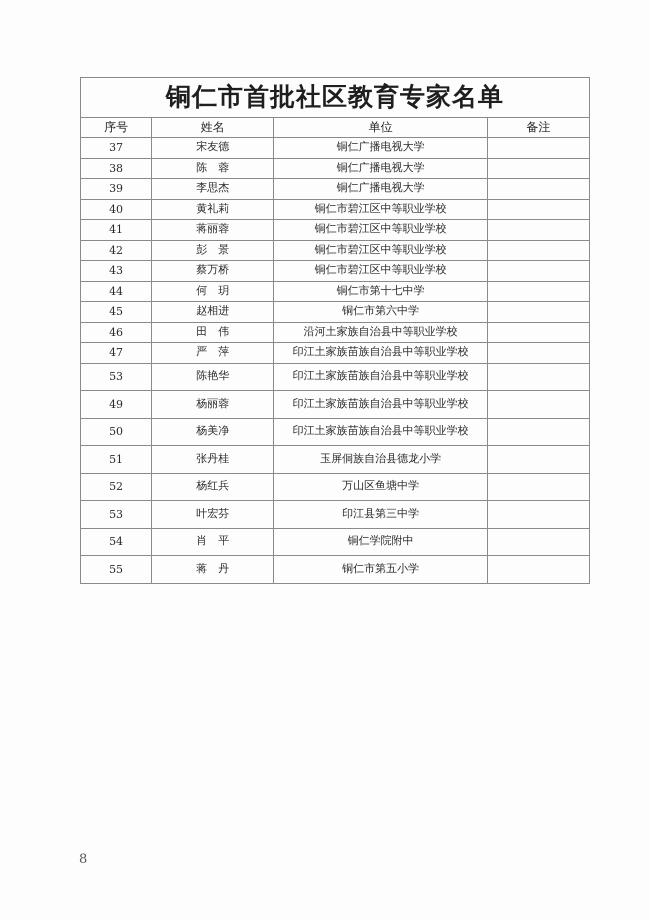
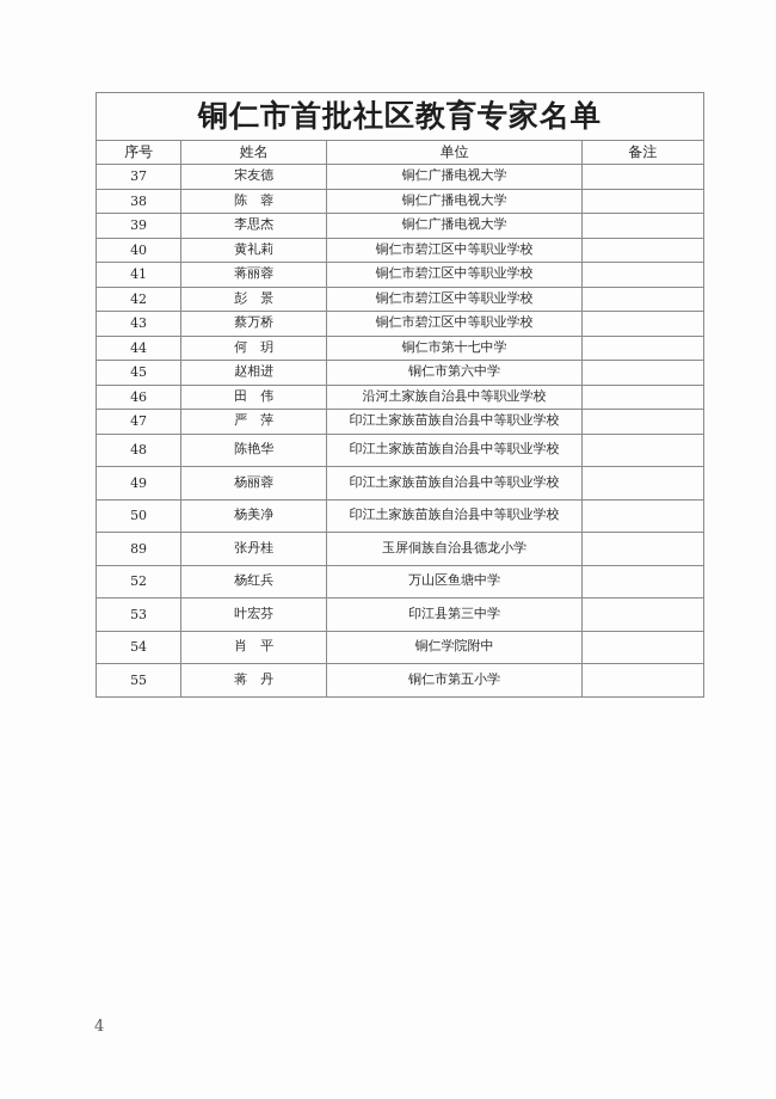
  铜仁市首批社区教育专家名单
  序号	姓名	单位	备注
  37	宋友德	铜仁广播电视大学
  38	陈 蓉	铜仁广播电视大学
  39	李思杰	铜仁广播电视大学
  40	黄礼莉	铜仁市碧江区中等职业学校
  41	蒋丽蓉	铜仁市碧江区中等职业学校
  42	彭 景	铜仁市碧江区中等职业学校
  43	蔡万桥	铜仁市碧江区中等职业学校
  44	何 玥	铜仁市第十七中学
  45	赵相进	铜仁市第六中学
  46	田 伟	沿河土家族自治县中等职业学校
  47	严 萍	印江土家族苗族自治县中等职业学校
- 53	陈艳华	印江土家族苗族自治县中等职业学校
+ 48	陈艳华	印江土家族苗族自治县中等职业学校
  49	杨丽蓉	印江土家族苗族自治县中等职业学校
  50	杨美净	印江土家族苗族自治县中等职业学校
- 51	张丹桂	玉屏侗族自治县德龙小学
+ 89	张丹桂	玉屏侗族自治县德龙小学
  52	杨红兵	万山区鱼塘中学
  53	叶宏芬	印江县第三中学
  54	肖 平	铜仁学院附中
  55	蒋 丹	铜仁市第五小学
- 8
+ 4
